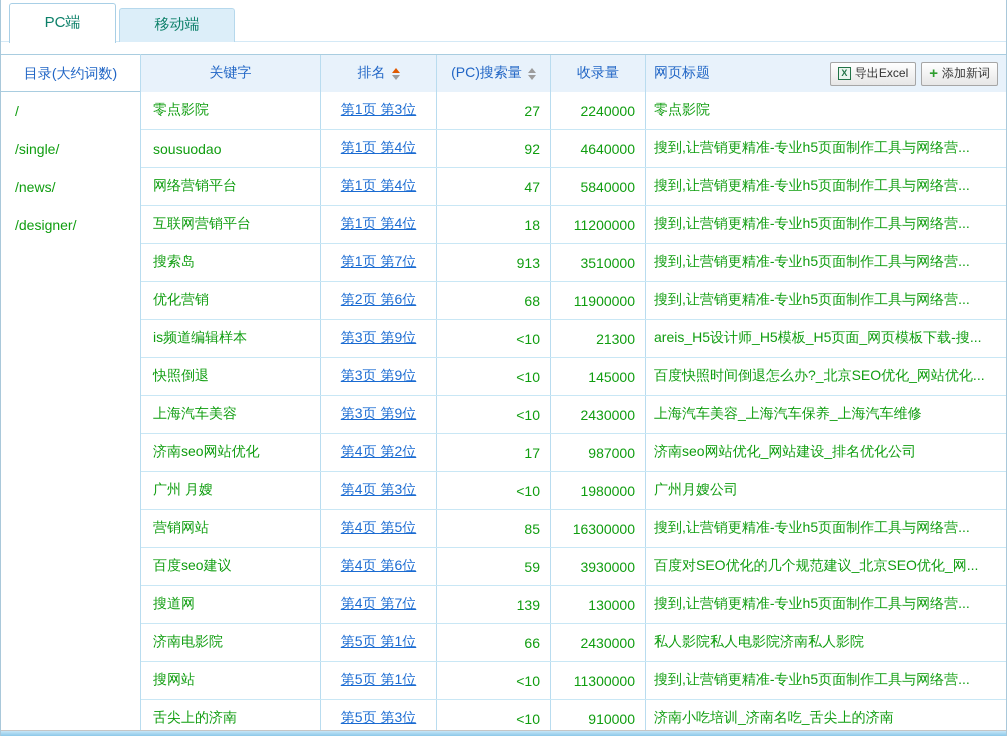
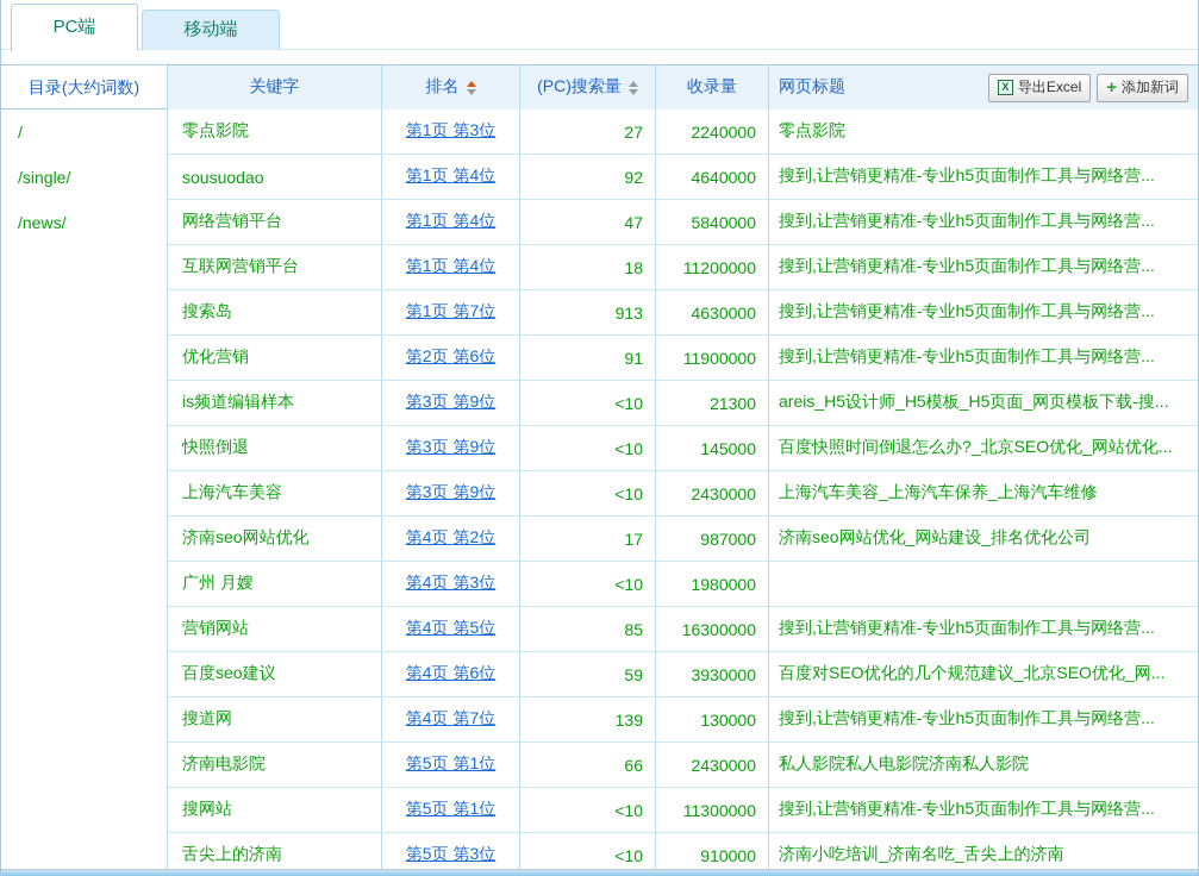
  PC端
  移动端
  目录(大约词数)
  /
  /single/
  /news/
- /designer/
  关键字
  排名
  (PC)搜索量
  收录量
  网页标题
  X
  导出Excel
  +
  添加新词
  零点影院
  第1页 第3位
  27
  2240000
  零点影院
  sousuodao
  第1页 第4位
  92
  4640000
  搜到,让营销更精准-专业h5页面制作工具与网络营...
  网络营销平台
  第1页 第4位
  47
  5840000
  搜到,让营销更精准-专业h5页面制作工具与网络营...
  互联网营销平台
  第1页 第4位
  18
  11200000
  搜到,让营销更精准-专业h5页面制作工具与网络营...
  搜索岛
  第1页 第7位
  913
- 3510000
+ 4630000
  搜到,让营销更精准-专业h5页面制作工具与网络营...
  优化营销
  第2页 第6位
- 68
+ 91
  11900000
  搜到,让营销更精准-专业h5页面制作工具与网络营...
  is频道编辑样本
  第3页 第9位
  <10
  21300
  areis_H5设计师_H5模板_H5页面_网页模板下载-搜...
  快照倒退
  第3页 第9位
  <10
  145000
  百度快照时间倒退怎么办?_北京SEO优化_网站优化...
  上海汽车美容
  第3页 第9位
  <10
  2430000
  上海汽车美容_上海汽车保养_上海汽车维修
  济南seo网站优化
  第4页 第2位
  17
  987000
  济南seo网站优化_网站建设_排名优化公司
  广州 月嫂
  第4页 第3位
  <10
  1980000
- 广州月嫂公司
  营销网站
  第4页 第5位
  85
  16300000
  搜到,让营销更精准-专业h5页面制作工具与网络营...
  百度seo建议
  第4页 第6位
  59
  3930000
  百度对SEO优化的几个规范建议_北京SEO优化_网...
  搜道网
  第4页 第7位
  139
  130000
  搜到,让营销更精准-专业h5页面制作工具与网络营...
  济南电影院
  第5页 第1位
  66
  2430000
  私人影院私人电影院济南私人影院
  搜网站
  第5页 第1位
  <10
  11300000
  搜到,让营销更精准-专业h5页面制作工具与网络营...
  舌尖上的济南
  第5页 第3位
  <10
  910000
  济南小吃培训_济南名吃_舌尖上的济南
